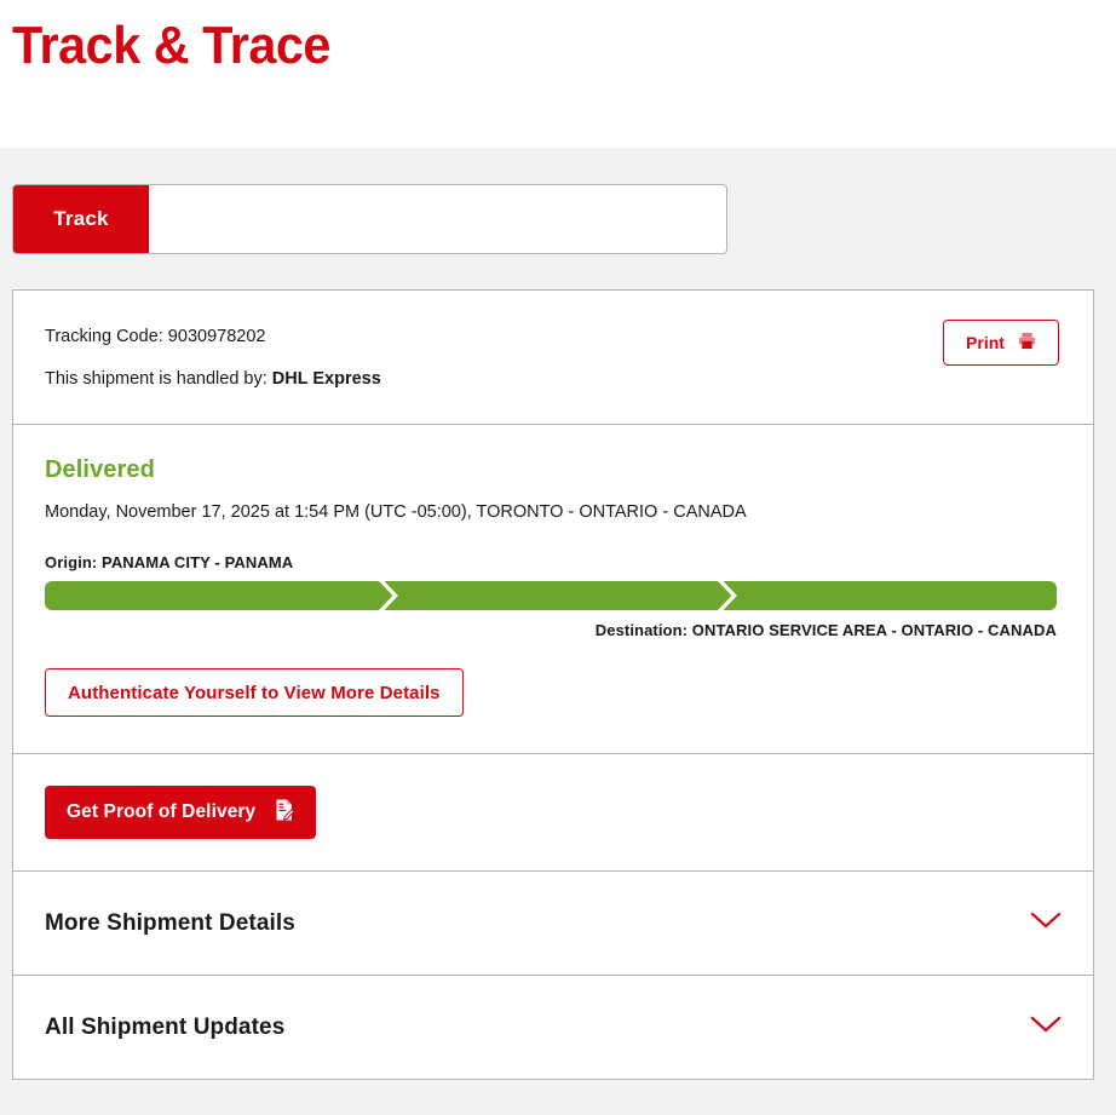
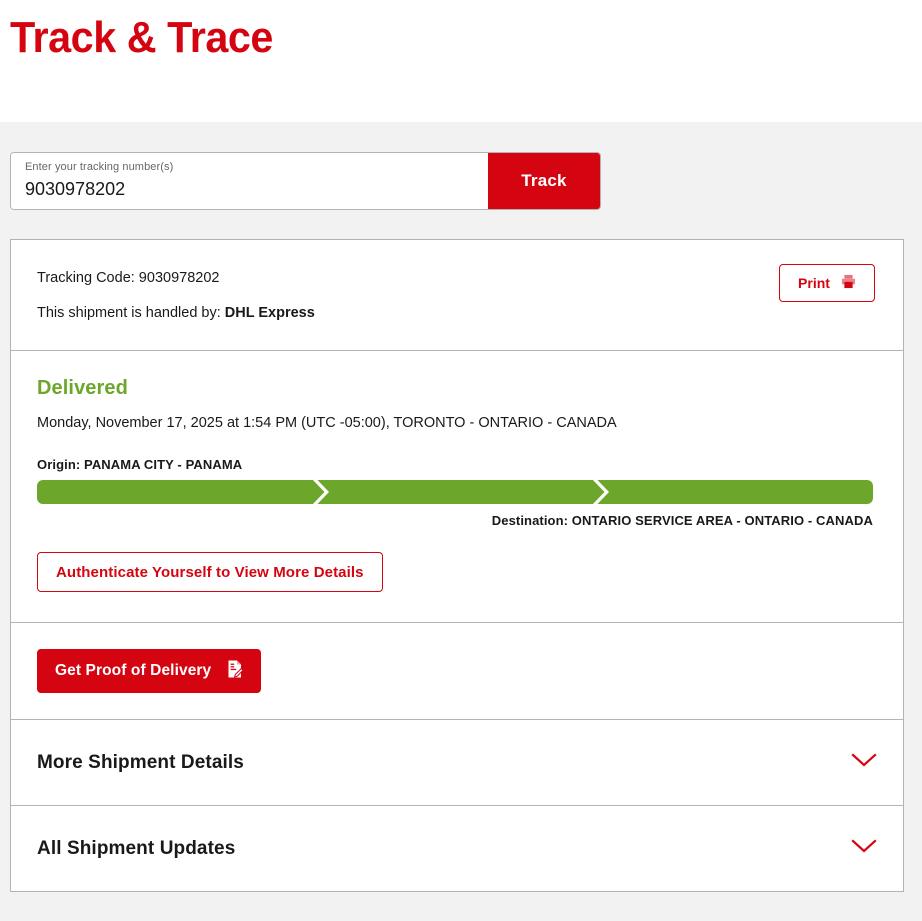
  Track & Trace
+ Enter your tracking number(s)
+ 9030978202
  Track
  Tracking Code: 9030978202
  This shipment is handled by: DHL Express
  Print
  Delivered
  Monday, November 17, 2025 at 1:54 PM (UTC -05:00), TORONTO - ONTARIO - CANADA
  Origin: PANAMA CITY - PANAMA
  Destination: ONTARIO SERVICE AREA - ONTARIO - CANADA
  Authenticate Yourself to View More Details
  Get Proof of Delivery
  More Shipment Details
  All Shipment Updates
